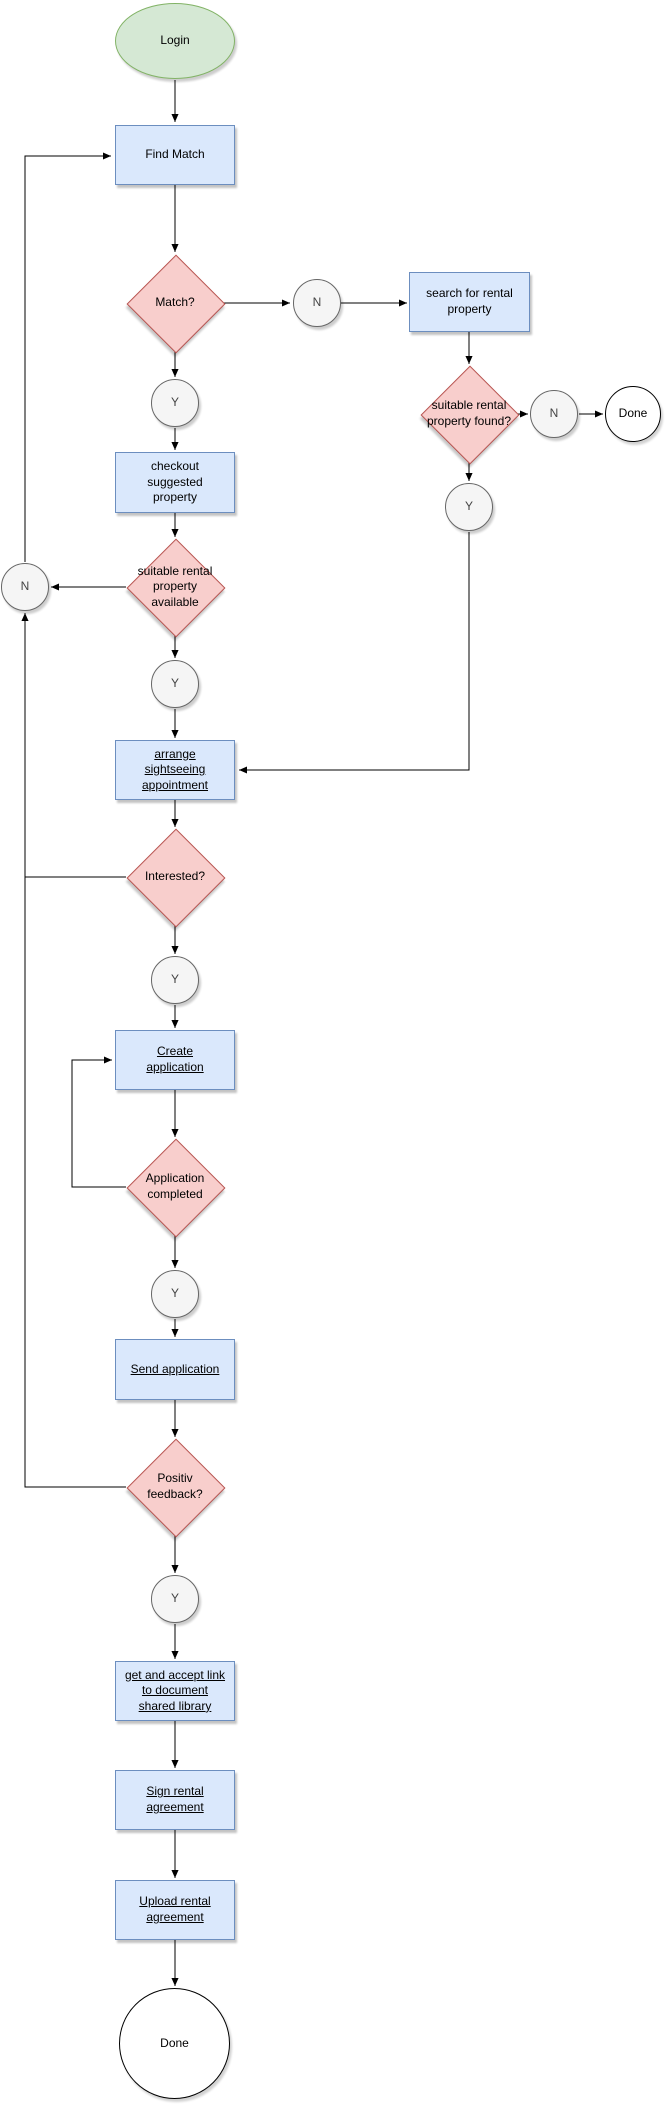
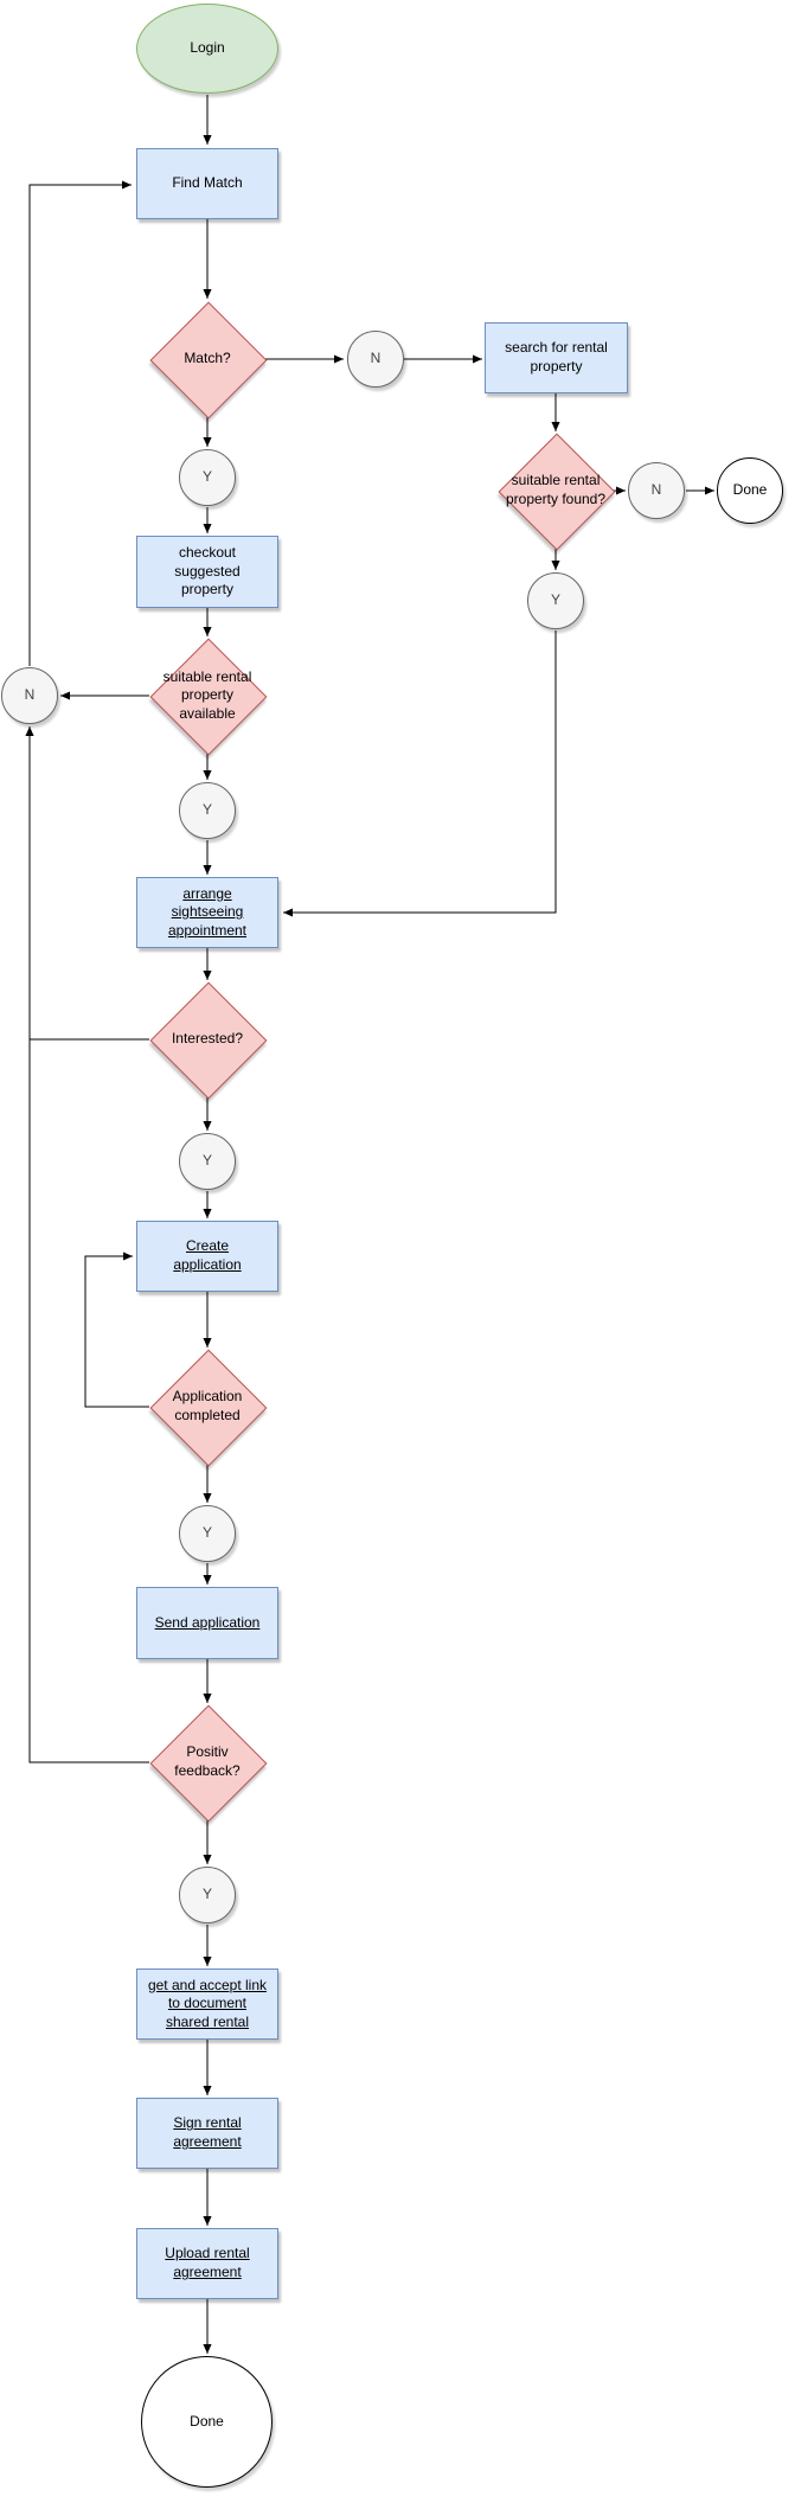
  Login
  Find Match
  Match?
  N
  search for rental property
  suitable rental property found?
  N
  Done
  Y
  Y
  checkout suggested property
  suitable rental property available
  N
  Y
  arrange sightseeing appointment
  Interested?
  Y
  Create application
  Application completed
  Y
  Send application
  Positiv feedback?
  Y
- get and accept link to document shared library
+ get and accept link to document shared rental
  Sign rental agreement
  Upload rental agreement
  Done
